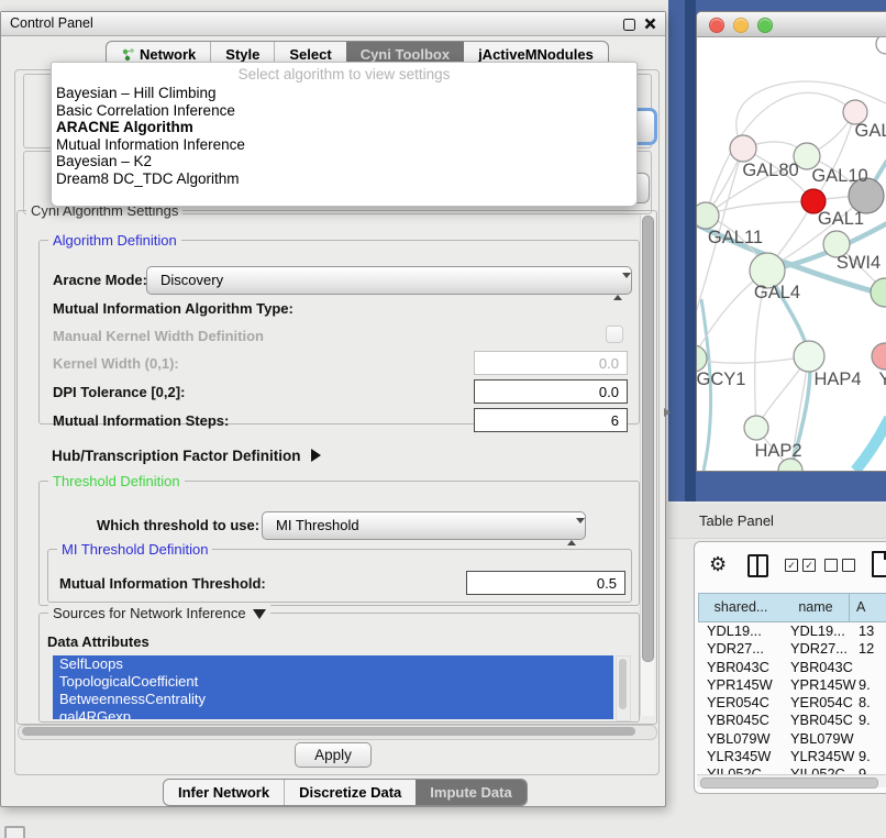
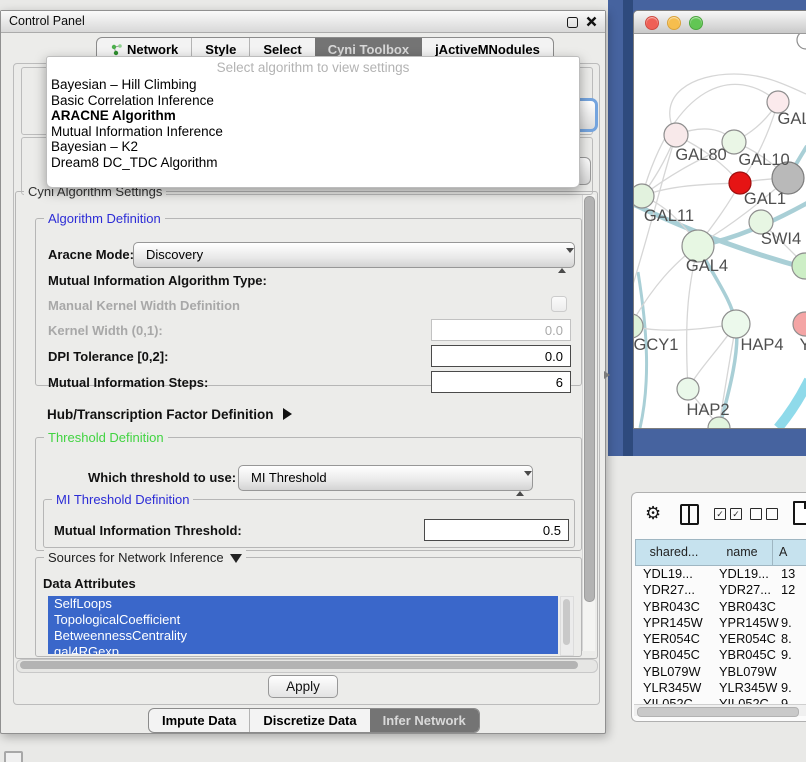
  GAL80
  GAL10
  GAL1
  GAL11
  SWI4
  GAL4
  GCY1
  HAP4
  Y
  HAP2
- Table Panel
  ⚙
  ✓
  ✓
  shared...
  name
  A
  YDL19...
  YDL19...
  13
  YDR27...
  YDR27...
  12
  YBR043C
  YBR043C
  YPR145W
  YPR145W
  9.
  YER054C
  YER054C
  8.
  YBR045C
  YBR045C
  9.
  YBL079W
  YBL079W
  YLR345W
  YLR345W
  9.
  Control Panel
  Network
  Style
  Select
  Cyni Toolbox
  jActiveMNodules
  Select algorithm to view settings
  Bayesian – Hill Climbing
  Basic Correlation Inference
  ARACNE Algorithm
  Mutual Information Inference
  Bayesian – K2
  Dream8 DC_TDC Algorithm
  Cyni Algorithm Settings
  Algorithm Definition
  Aracne Mode:
  Discovery
  Mutual Information Algorithm Type:
  Manual Kernel Width Definition
  Kernel Width (0,1):
  0.0
  DPI Tolerance [0,2]:
  0.0
  Mutual Information Steps:
  6
  Hub/Transcription Factor Definition
  Threshold Definition
  Which threshold to use:
  MI Threshold
  MI Threshold Definition
  Mutual Information Threshold:
  0.5
  Sources for Network Inference
  Data Attributes
  SelfLoops
  TopologicalCoefficient
  BetweennessCentrality
  gal4RGexp
  Apply
- Infer Network
+ Impute Data
  Discretize Data
- Impute Data
+ Infer Network
